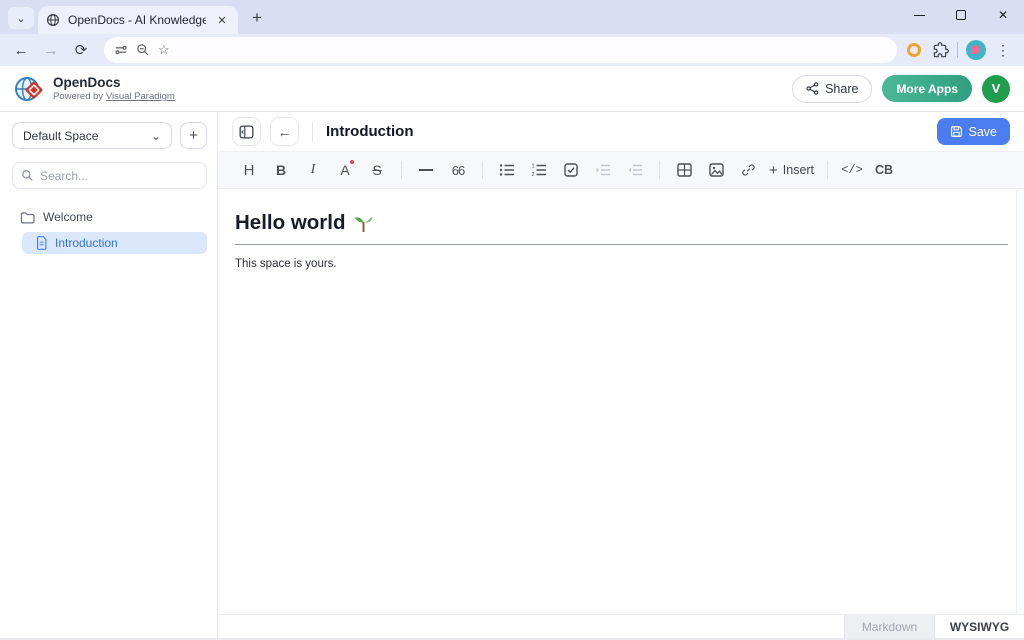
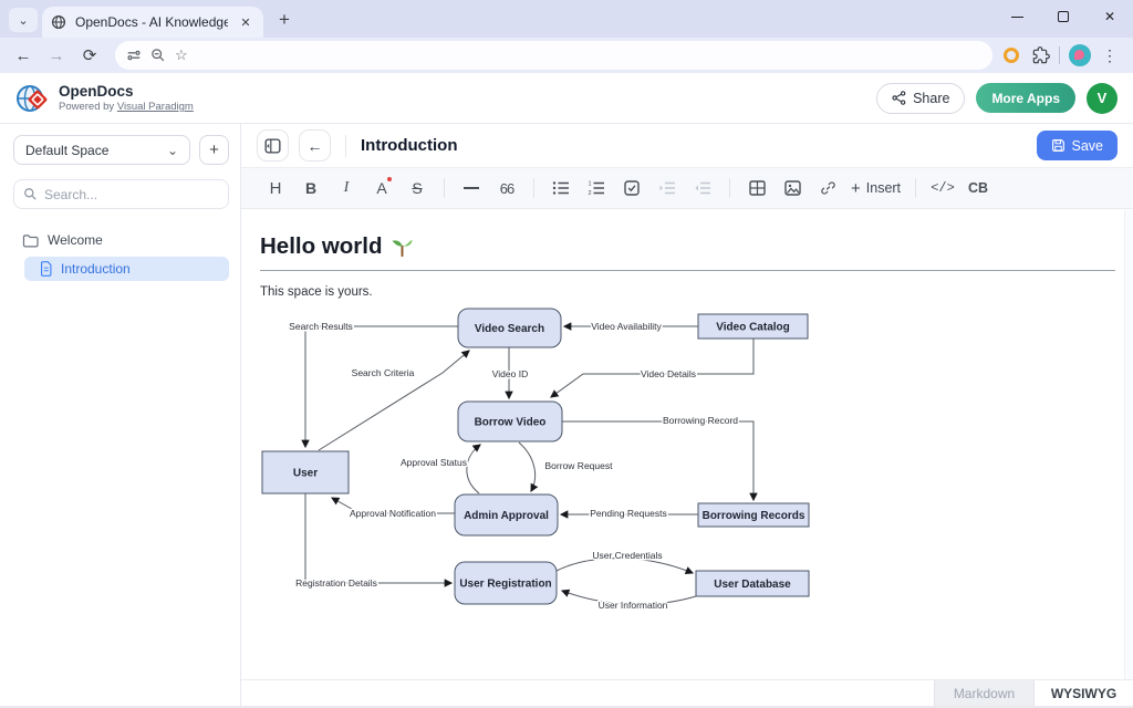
  ⌄
  OpenDocs - AI Knowledge
  ✕
  +
  ✕
  ←
  →
  ⟳
  ☆
  ⋮
  OpenDocs
  Powered by Visual Paradigm
  Share
  More Apps
  V
  Default Space
  ⌄
  +
  Search...
  Welcome
  Introduction
  ←
  Introduction
  Save
  H
  B
  I
  A
  S
  66
  +
  Insert
  </>
  CB
  Hello world
  This space is yours.
+ Video Search
+ Video Catalog
+ Borrow Video
+ User
+ Admin Approval
+ Borrowing Records
+ User Registration
+ User Database
+ Search Results
+ Search Criteria
+ Video ID
+ Video Availability
+ Video Details
+ Borrowing Record
+ Approval Status
+ Borrow Request
+ Approval Notification
+ Pending Requests
+ Registration Details
+ User Credentials
+ User Information
  Markdown
  WYSIWYG
